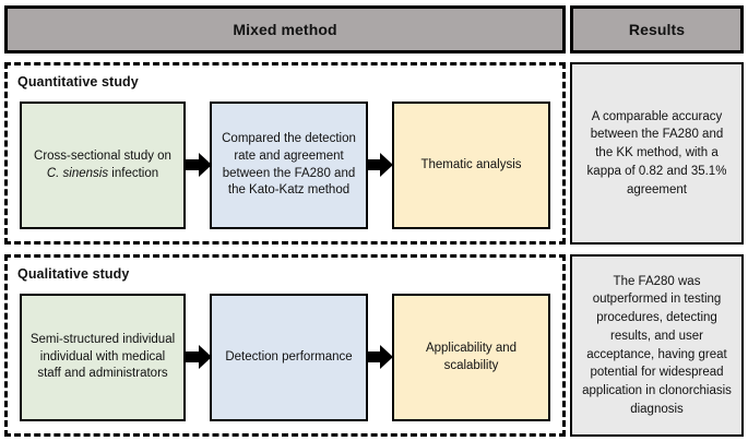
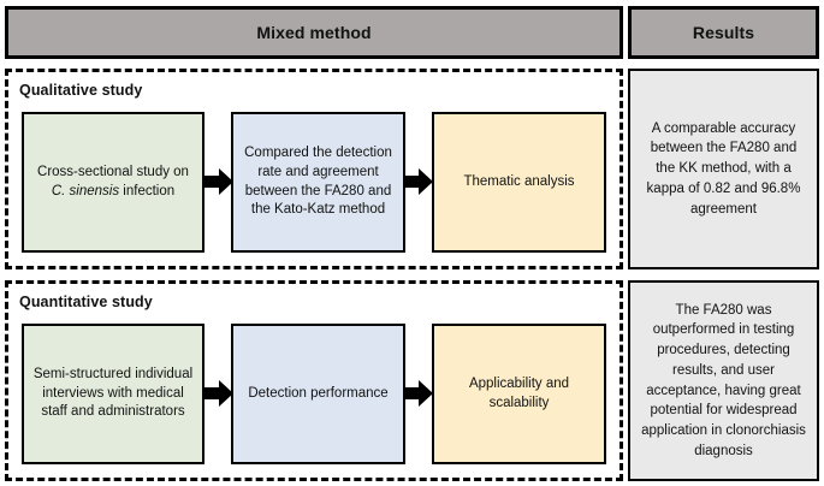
  Mixed method
  Results
- Quantitative study
+ Qualitative study
  Cross-sectional study on C. sinensis infection
  Compared the detection rate and agreement between the FA280 and the Kato-Katz method
  Thematic analysis
- A comparable accuracy between the FA280 and the KK method, with a kappa of 0.82 and 35.1% agreement
+ A comparable accuracy between the FA280 and the KK method, with a kappa of 0.82 and 96.8% agreement
- Qualitative study
+ Quantitative study
- Semi-structured individual individual with medical staff and administrators
+ Semi-structured individual interviews with medical staff and administrators
  Detection performance
  Applicability and scalability
  The FA280 was outperformed in testing procedures, detecting results, and user acceptance, having great potential for widespread application in clonorchiasis diagnosis
